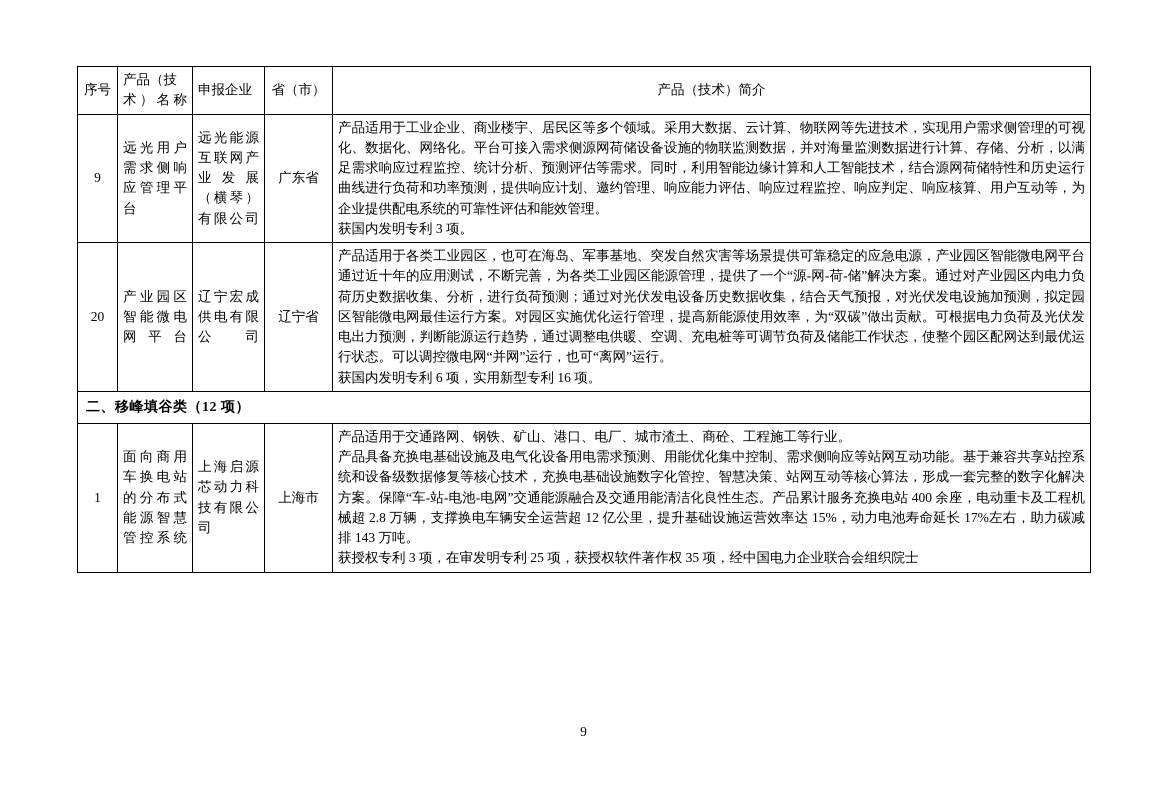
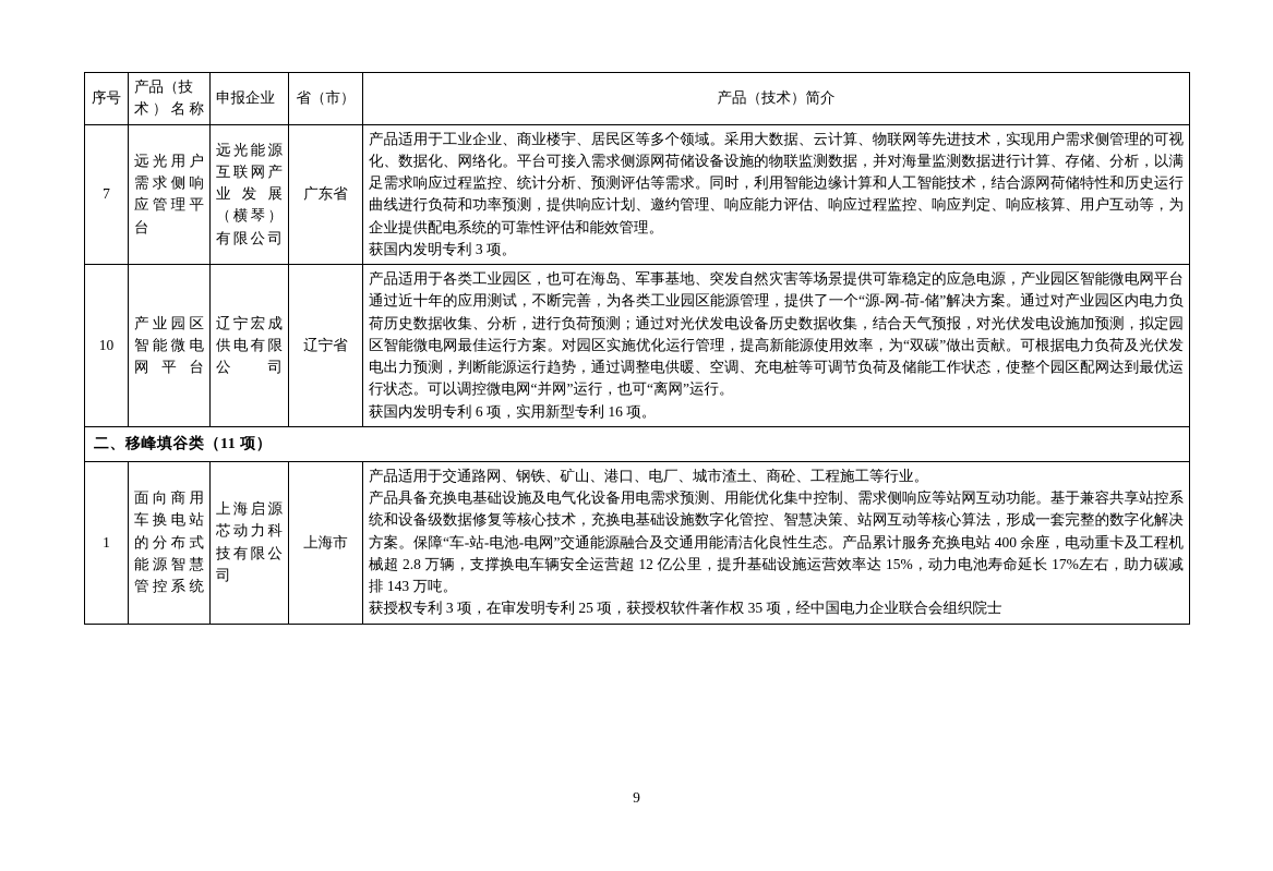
  序号	产品（技术）名称	申报企业	省（市）	产品（技术）简介
- 9	远光用户需求侧响应管理平台	远光能源互联网产业发展（横琴）有限公司	广东省	产品适用于工业企业、商业楼宇、居民区等多个领域。采用大数据、云计算、物联网等先进技术，实现用户需求侧管理的可视化、数据化、网络化。平台可接入需求侧源网荷储设备设施的物联监测数据，并对海量监测数据进行计算、存储、分析，以满足需求响应过程监控、统计分析、预测评估等需求。同时，利用智能边缘计算和人工智能技术，结合源网荷储特性和历史运行曲线进行负荷和功率预测，提供响应计划、邀约管理、响应能力评估、响应过程监控、响应判定、响应核算、用户互动等，为企业提供配电系统的可靠性评估和能效管理。获国内发明专利 3 项。
+ 7	远光用户需求侧响应管理平台	远光能源互联网产业发展（横琴）有限公司	广东省	产品适用于工业企业、商业楼宇、居民区等多个领域。采用大数据、云计算、物联网等先进技术，实现用户需求侧管理的可视化、数据化、网络化。平台可接入需求侧源网荷储设备设施的物联监测数据，并对海量监测数据进行计算、存储、分析，以满足需求响应过程监控、统计分析、预测评估等需求。同时，利用智能边缘计算和人工智能技术，结合源网荷储特性和历史运行曲线进行负荷和功率预测，提供响应计划、邀约管理、响应能力评估、响应过程监控、响应判定、响应核算、用户互动等，为企业提供配电系统的可靠性评估和能效管理。获国内发明专利 3 项。
- 20	产业园区智能微电网平台	辽宁宏成供电有限公司	辽宁省	产品适用于各类工业园区，也可在海岛、军事基地、突发自然灾害等场景提供可靠稳定的应急电源，产业园区智能微电网平台通过近十年的应用测试，不断完善，为各类工业园区能源管理，提供了一个“源-网-荷-储”解决方案。通过对产业园区内电力负荷历史数据收集、分析，进行负荷预测；通过对光伏发电设备历史数据收集，结合天气预报，对光伏发电设施加预测，拟定园区智能微电网最佳运行方案。对园区实施优化运行管理，提高新能源使用效率，为“双碳”做出贡献。可根据电力负荷及光伏发电出力预测，判断能源运行趋势，通过调整电供暖、空调、充电桩等可调节负荷及储能工作状态，使整个园区配网达到最优运行状态。可以调控微电网“并网”运行，也可“离网”运行。获国内发明专利 6 项，实用新型专利 16 项。
+ 10	产业园区智能微电网平台	辽宁宏成供电有限公司	辽宁省	产品适用于各类工业园区，也可在海岛、军事基地、突发自然灾害等场景提供可靠稳定的应急电源，产业园区智能微电网平台通过近十年的应用测试，不断完善，为各类工业园区能源管理，提供了一个“源-网-荷-储”解决方案。通过对产业园区内电力负荷历史数据收集、分析，进行负荷预测；通过对光伏发电设备历史数据收集，结合天气预报，对光伏发电设施加预测，拟定园区智能微电网最佳运行方案。对园区实施优化运行管理，提高新能源使用效率，为“双碳”做出贡献。可根据电力负荷及光伏发电出力预测，判断能源运行趋势，通过调整电供暖、空调、充电桩等可调节负荷及储能工作状态，使整个园区配网达到最优运行状态。可以调控微电网“并网”运行，也可“离网”运行。获国内发明专利 6 项，实用新型专利 16 项。
- 二、移峰填谷类（12 项）
+ 二、移峰填谷类（11 项）
  1	面向商用车换电站的分布式能源智慧管控系统	上海启源芯动力科技有限公司	上海市	产品适用于交通路网、钢铁、矿山、港口、电厂、城市渣土、商砼、工程施工等行业。产品具备充换电基础设施及电气化设备用电需求预测、用能优化集中控制、需求侧响应等站网互动功能。基于兼容共享站控系统和设备级数据修复等核心技术，充换电基础设施数字化管控、智慧决策、站网互动等核心算法，形成一套完整的数字化解决方案。保障“车-站-电池-电网”交通能源融合及交通用能清洁化良性生态。产品累计服务充换电站 400 余座，电动重卡及工程机械超 2.8 万辆，支撑换电车辆安全运营超 12 亿公里，提升基础设施运营效率达 15%，动力电池寿命延长 17%左右，助力碳减排 143 万吨。获授权专利 3 项，在审发明专利 25 项，获授权软件著作权 35 项，经中国电力企业联合会组织院士
  9
